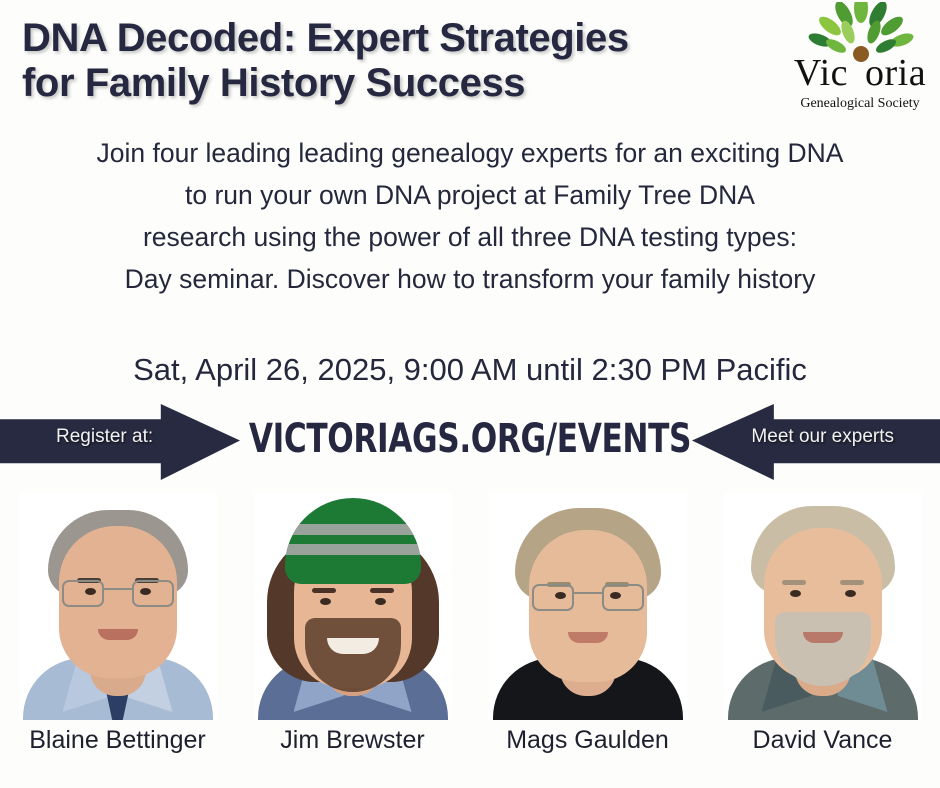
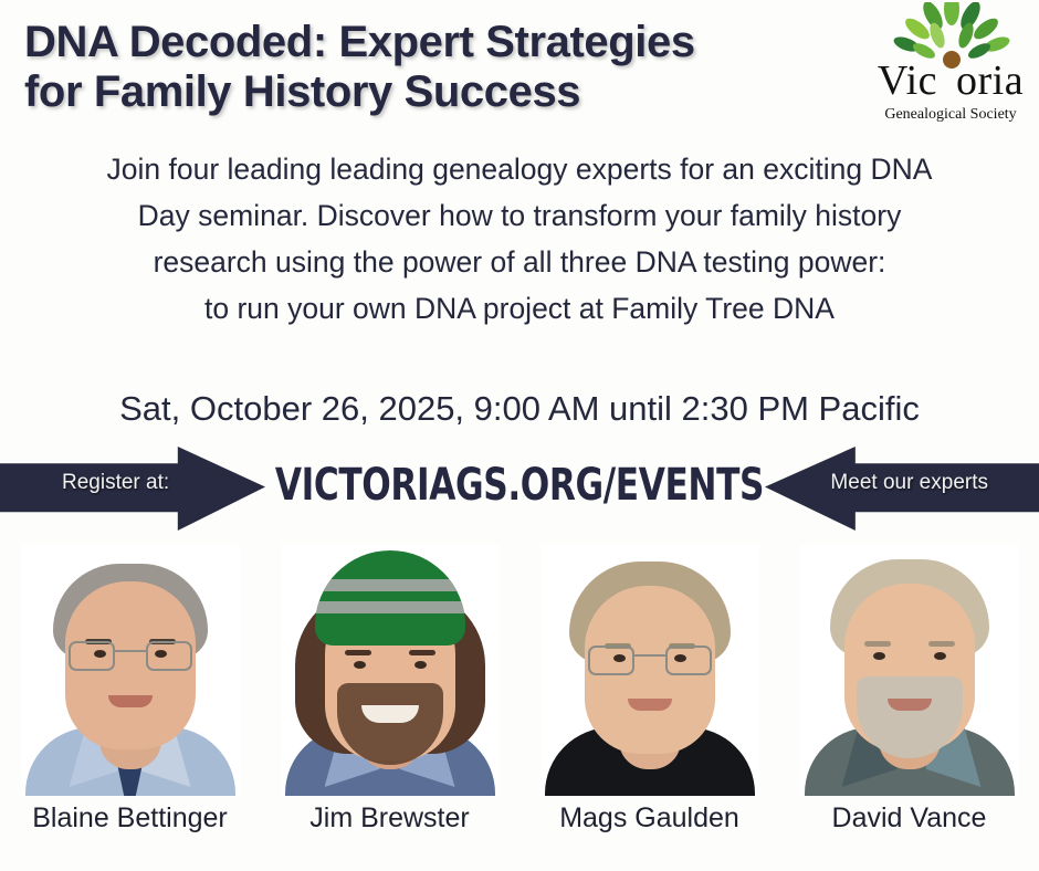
  DNA Decoded: Expert Strategies
  for Family History Success
  Vic oria
  Genealogical Society
  Join four leading leading genealogy experts for an exciting DNA
- to run your own DNA project at Family Tree DNA
+ Day seminar. Discover how to transform your family history
- research using the power of all three DNA testing types:
+ research using the power of all three DNA testing power:
- Day seminar. Discover how to transform your family history
+ to run your own DNA project at Family Tree DNA
- Sat, April 26, 2025, 9:00 AM until 2:30 PM Pacific
+ Sat, October 26, 2025, 9:00 AM until 2:30 PM Pacific
  Register at:
  Meet our experts
  VICTORIAGS.ORG/EVENTS
  Blaine Bettinger
  Jim Brewster
  Mags Gaulden
  David Vance
